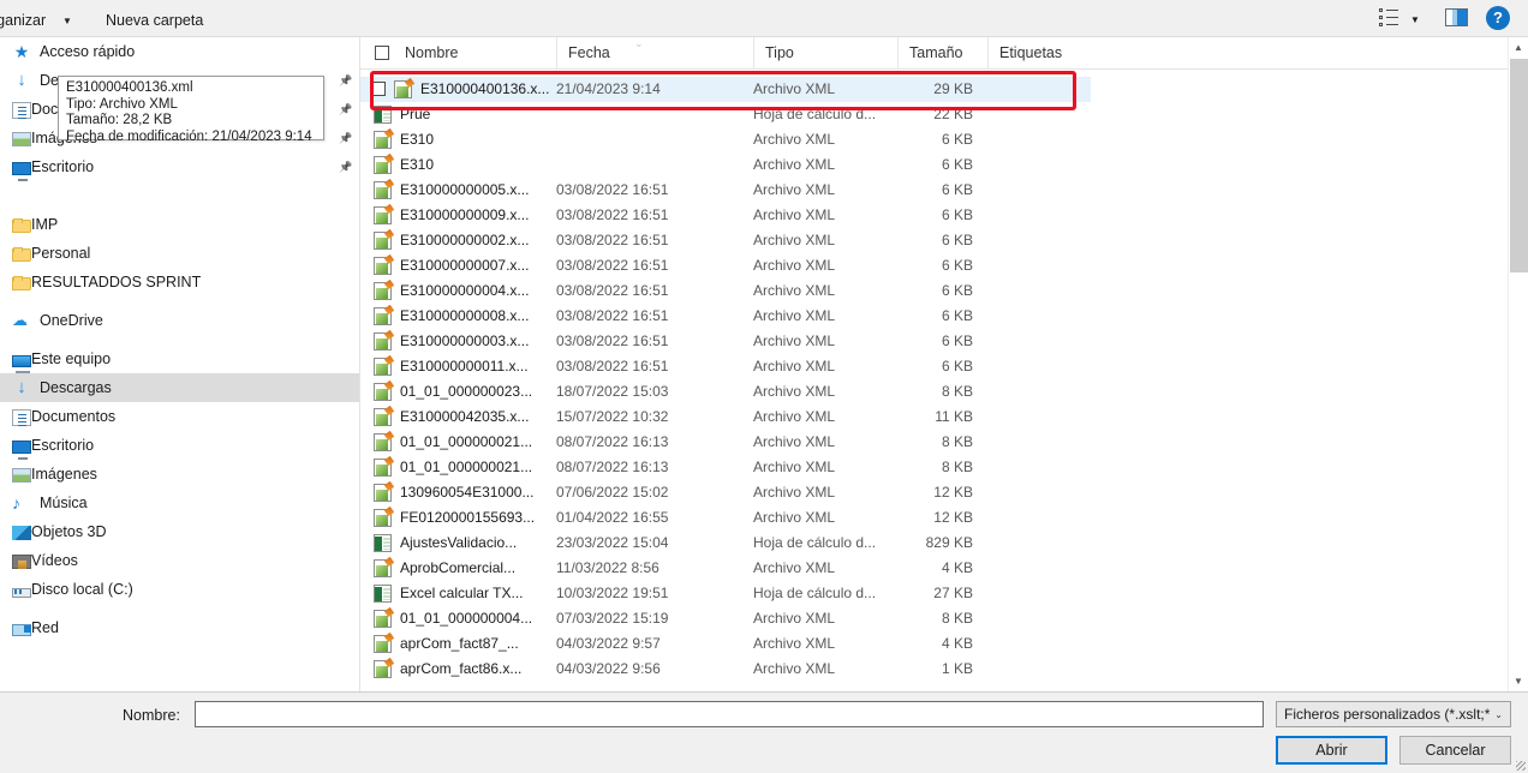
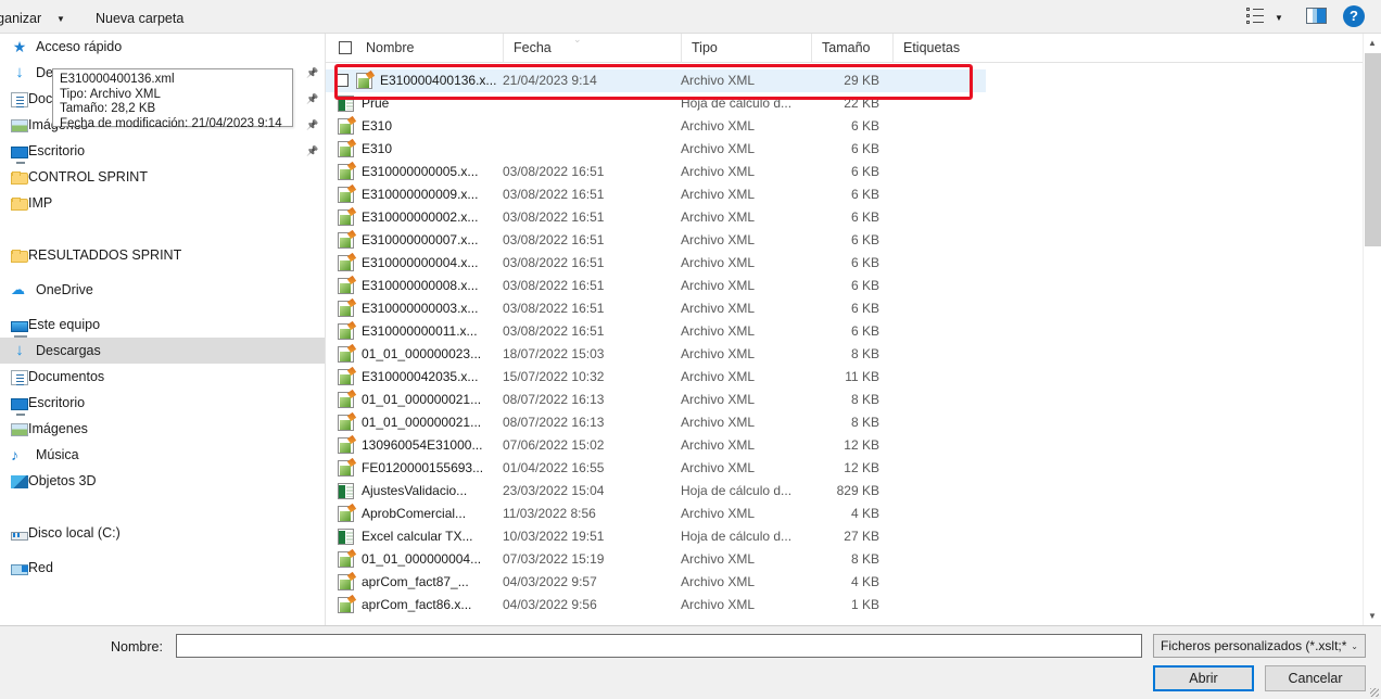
  ganizar
  ▼
  Nueva carpeta
  ▼
  ?
  ★
  Acceso rápido
  ↓
  📌
  📌
  📌
  Escritorio
  📌
+ CONTROL SPRINT
  IMP
- Personal
  RESULTADDOS SPRINT
  ☁
  OneDrive
  Este equipo
  ↓
  Descargas
  Documentos
  Escritorio
  Imágenes
  ♪
  Música
  Objetos 3D
- Vídeos
  Disco local (C:)
  Red
  Nombre
  Fecha
  Tipo
  Tamaño
  Etiquetas
  ⌄
  E310000400136.x...
  21/04/2023 9:14
  Archivo XML
  29 KB
  Prue
  Hoja de cálculo d...
  22 KB
  E310
  Archivo XML
  6 KB
  E310
  Archivo XML
  6 KB
  E310000000005.x...
  03/08/2022 16:51
  Archivo XML
  6 KB
  E310000000009.x...
  03/08/2022 16:51
  Archivo XML
  6 KB
  E310000000002.x...
  03/08/2022 16:51
  Archivo XML
  6 KB
  E310000000007.x...
  03/08/2022 16:51
  Archivo XML
  6 KB
  E310000000004.x...
  03/08/2022 16:51
  Archivo XML
  6 KB
  E310000000008.x...
  03/08/2022 16:51
  Archivo XML
  6 KB
  E310000000003.x...
  03/08/2022 16:51
  Archivo XML
  6 KB
  E310000000011.x...
  03/08/2022 16:51
  Archivo XML
  6 KB
  01_01_000000023...
  18/07/2022 15:03
  Archivo XML
  8 KB
  E310000042035.x...
  15/07/2022 10:32
  Archivo XML
  11 KB
  01_01_000000021...
  08/07/2022 16:13
  Archivo XML
  8 KB
  01_01_000000021...
  08/07/2022 16:13
  Archivo XML
  8 KB
  130960054E31000...
  07/06/2022 15:02
  Archivo XML
  12 KB
  FE0120000155693...
  01/04/2022 16:55
  Archivo XML
  12 KB
  AjustesValidacio...
  23/03/2022 15:04
  Hoja de cálculo d...
  829 KB
  AprobComercial...
  11/03/2022 8:56
  Archivo XML
  4 KB
  Excel calcular TX...
  10/03/2022 19:51
  Hoja de cálculo d...
  27 KB
  01_01_000000004...
  07/03/2022 15:19
  Archivo XML
  8 KB
  aprCom_fact87_...
  04/03/2022 9:57
  Archivo XML
  4 KB
  aprCom_fact86.x...
  04/03/2022 9:56
  Archivo XML
  1 KB
  E310000400136.xml
  Tipo: Archivo XML
  Tamaño: 28,2 KB
  Fecha de modificación: 21/04/2023 9:14
  ▲
  ▼
  Nombre:
  Ficheros personalizados (*.xslt;*
  ⌄
  Abrir
  Cancelar
